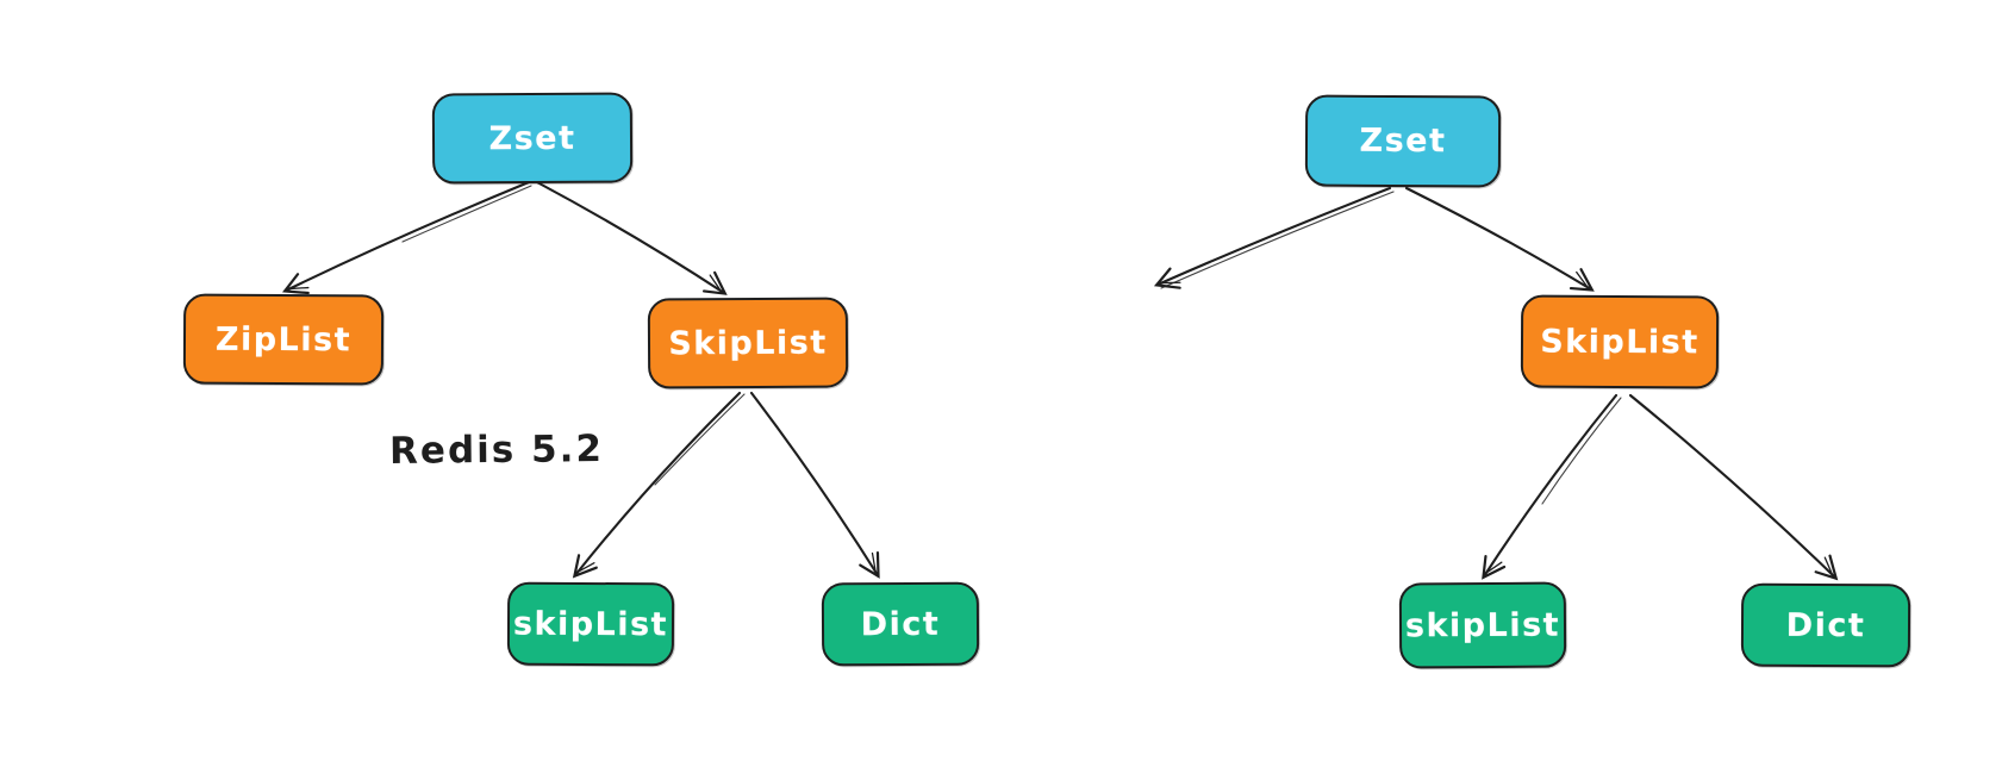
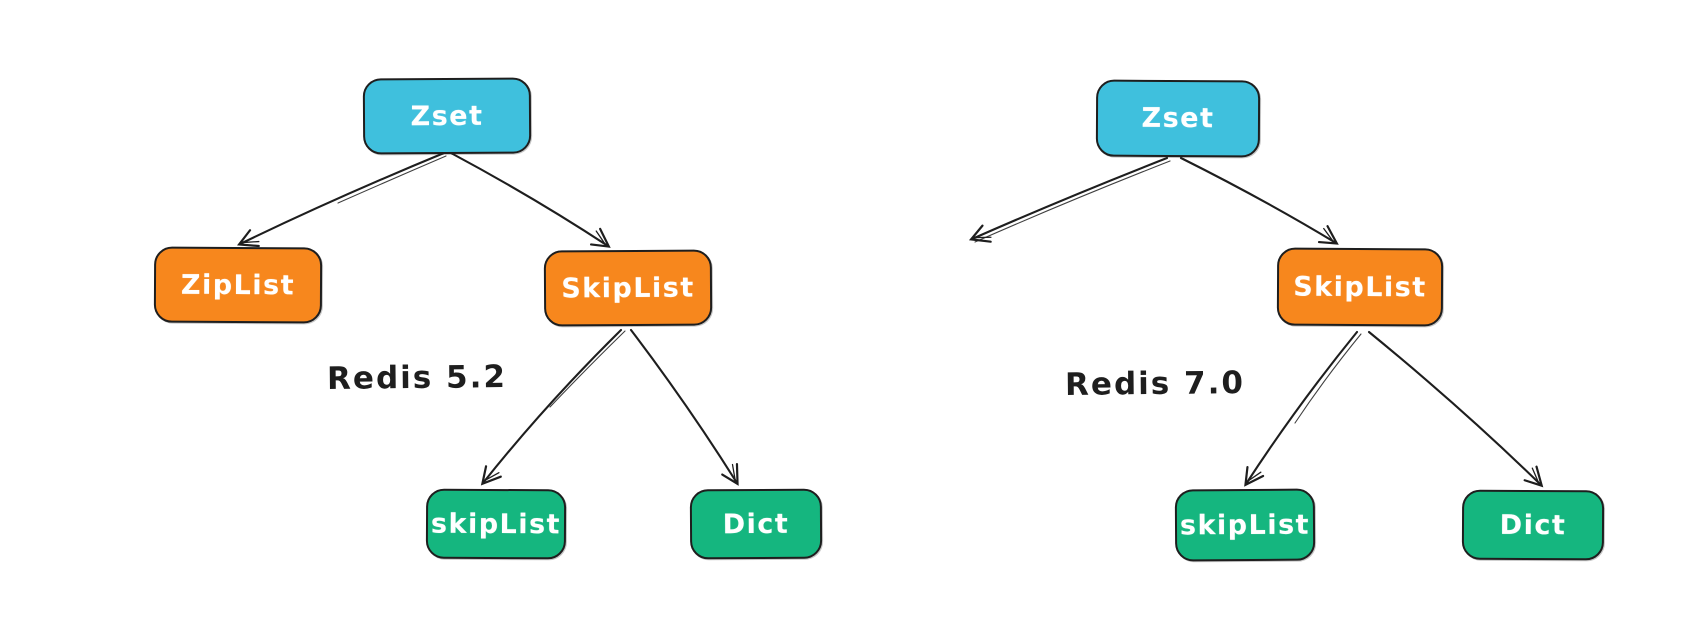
  Zset
  ZipList
  SkipList
  Redis 5.2
  skipList
  Dict
  Zset
  SkipList
+ Redis 7.0
  skipList
  Dict
